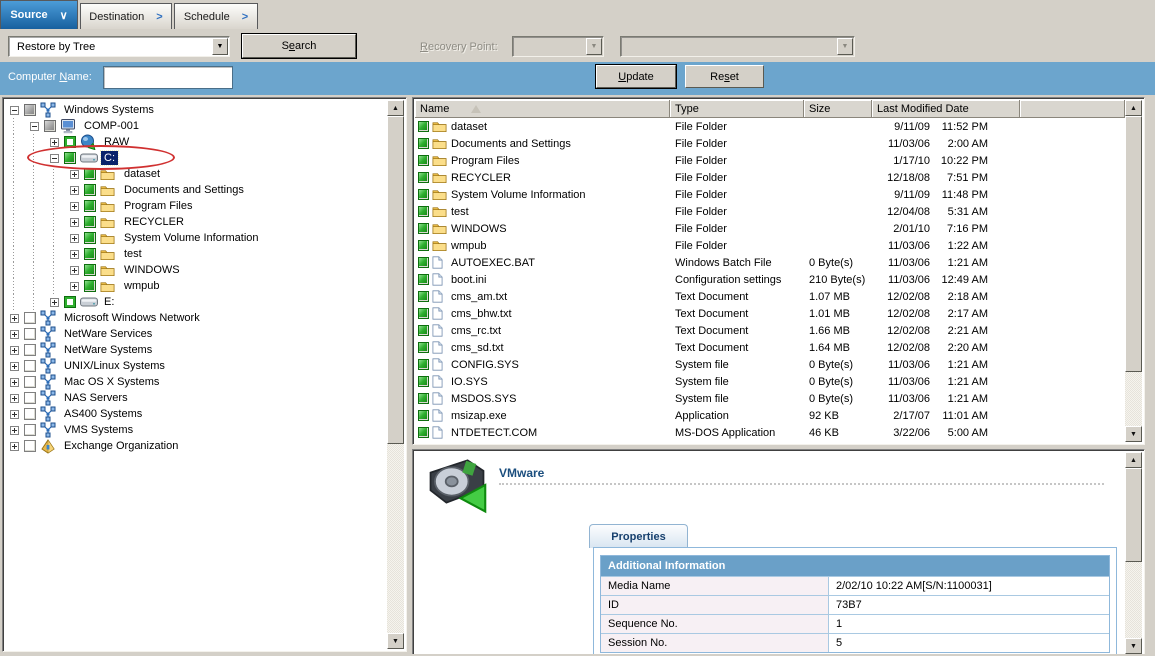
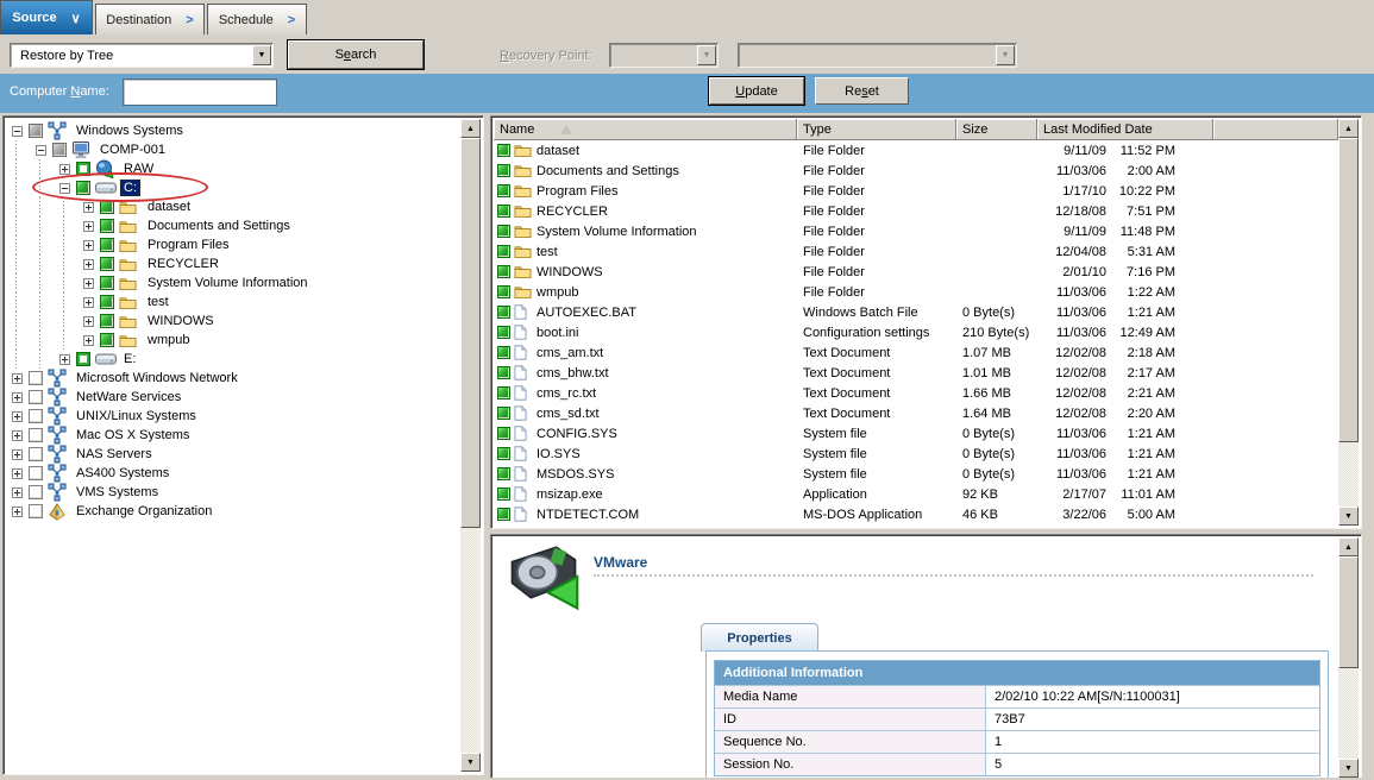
  Source
  ∨
  Destination
  >
  Schedule
  >
  Restore by Tree
  Search
  Recovery Point:
  Computer Name:
  Update
  Reset
  Windows Systems
  COMP-001
  RAW
  C:
  dataset
  Documents and Settings
  Program Files
  RECYCLER
  System Volume Information
  test
  WINDOWS
  wmpub
  E:
  Microsoft Windows Network
  NetWare Services
- NetWare Systems
  UNIX/Linux Systems
  Mac OS X Systems
  NAS Servers
  AS400 Systems
  VMS Systems
  Exchange Organization
  Name
  Type
  Size
  Last Modified Date
  dataset
  File Folder
  9/11/09
  11:52 PM
  Documents and Settings
  File Folder
  11/03/06
  2:00 AM
  Program Files
  File Folder
  1/17/10
  10:22 PM
  RECYCLER
  File Folder
  12/18/08
  7:51 PM
  System Volume Information
  File Folder
  9/11/09
  11:48 PM
  test
  File Folder
  12/04/08
  5:31 AM
  WINDOWS
  File Folder
  2/01/10
  7:16 PM
  wmpub
  File Folder
  11/03/06
  1:22 AM
  AUTOEXEC.BAT
  Windows Batch File
  0 Byte(s)
  11/03/06
  1:21 AM
  boot.ini
  Configuration settings
  210 Byte(s)
  11/03/06
  12:49 AM
  cms_am.txt
  Text Document
  1.07 MB
  12/02/08
  2:18 AM
  cms_bhw.txt
  Text Document
  1.01 MB
  12/02/08
  2:17 AM
  cms_rc.txt
  Text Document
  1.66 MB
  12/02/08
  2:21 AM
  cms_sd.txt
  Text Document
  1.64 MB
  12/02/08
  2:20 AM
  CONFIG.SYS
  System file
  0 Byte(s)
  11/03/06
  1:21 AM
  IO.SYS
  System file
  0 Byte(s)
  11/03/06
  1:21 AM
  MSDOS.SYS
  System file
  0 Byte(s)
  11/03/06
  1:21 AM
  msizap.exe
  Application
  92 KB
  2/17/07
  11:01 AM
  NTDETECT.COM
  MS-DOS Application
  46 KB
  3/22/06
  5:00 AM
  VMware
  Properties
  Additional Information
  Media Name
  2/02/10 10:22 AM[S/N:1100031]
  ID
  73B7
  Sequence No.
  1
  Session No.
  5
